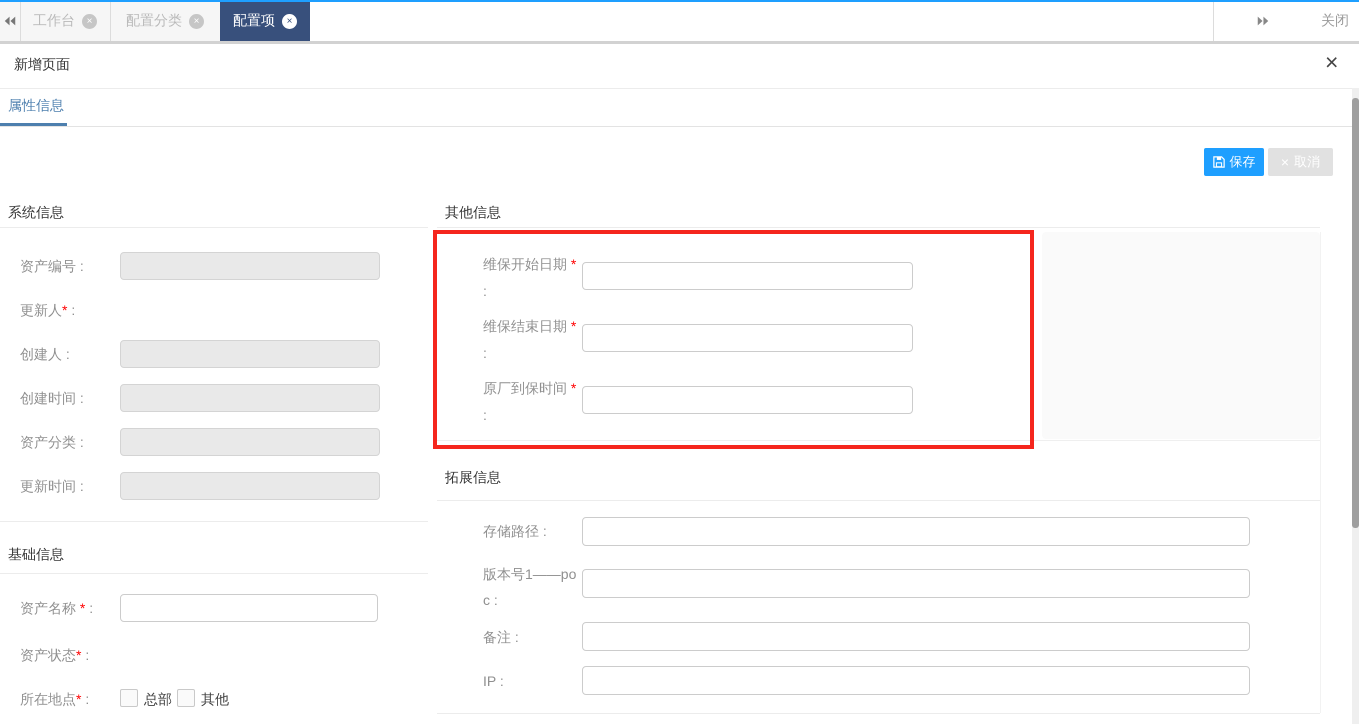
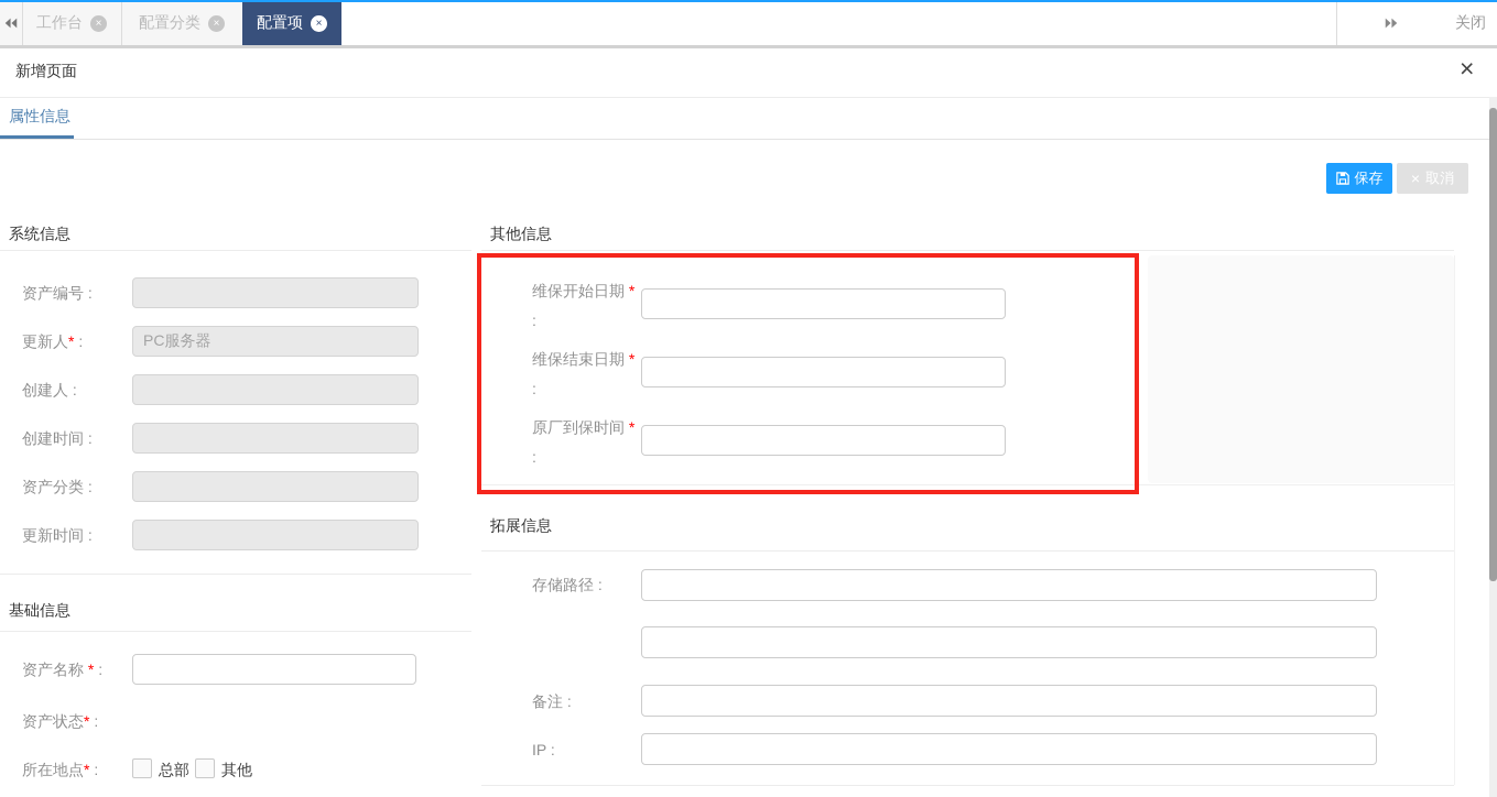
  工作台
  ×
  配置分类
  ×
  配置项
  ×
  关闭
  新增页面
  ×
  属性信息
  保存
  ×
  取消
  系统信息
  资产编号 :
  更新人* :
+ PC服务器
  创建人 :
  创建时间 :
  资产分类 :
  更新时间 :
  基础信息
  资产名称 * :
  资产状态* :
  所在地点* :
  总部
  其他
  其他信息
  维保开始日期 *
  :
  维保结束日期 *
  :
  原厂到保时间 *
  :
  拓展信息
  存储路径 :
- 版本号1——poc :
  备注 :
  IP :
